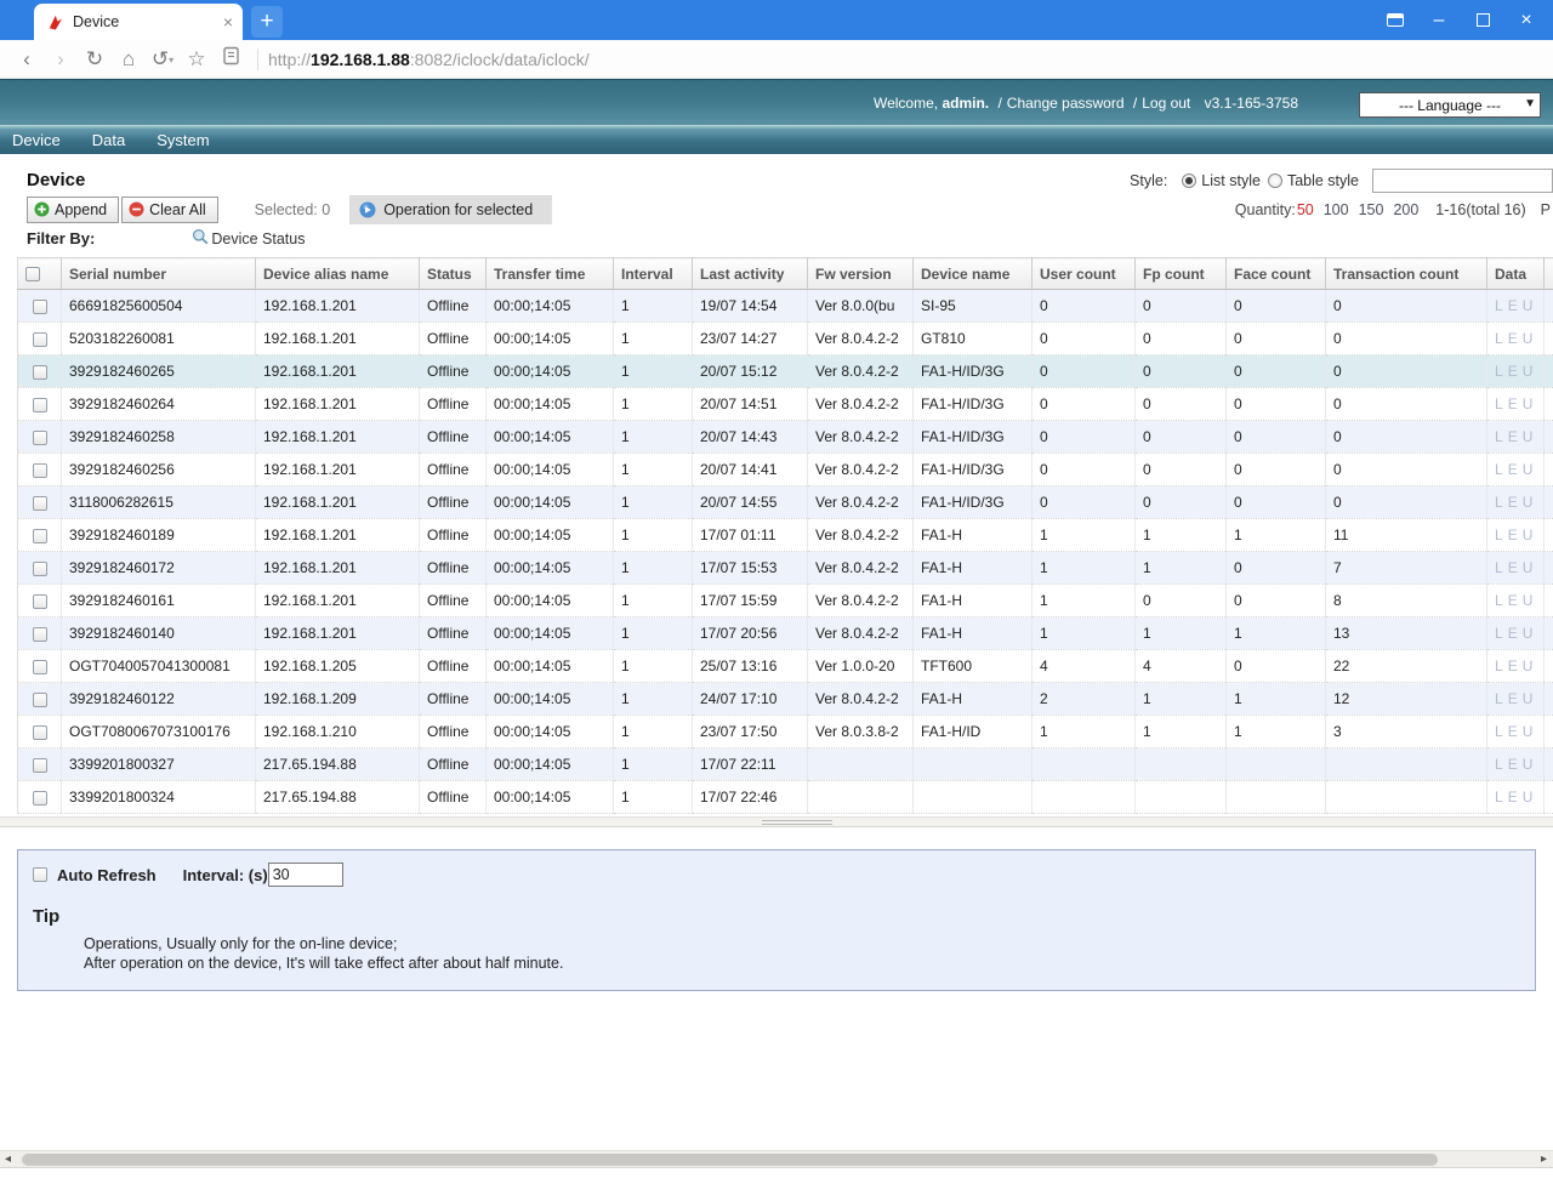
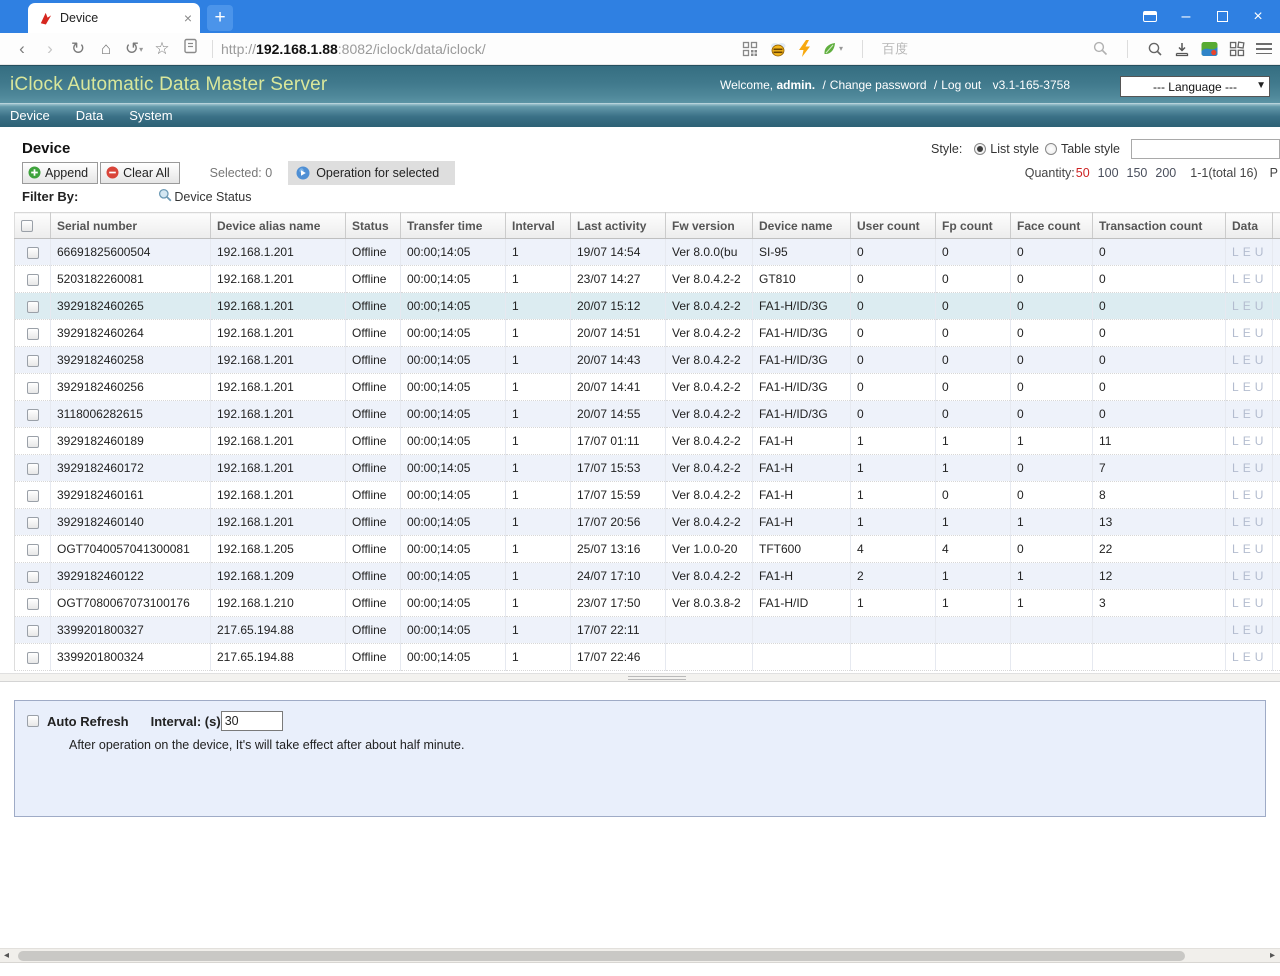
  Device
  ×
  +
  –
  ×
  ‹
  ›
  ↻
  ⌂
  ↺▾
  ☆
  http://192.168.1.88:8082/iclock/data/iclock/
+ ▾
+ 百度
+ iClock Automatic Data Master Server
  Welcome, admin. / Change password / Log out v3.1-165-3758
  --- Language ---
  ▼
  Device
  Data
  System
  Device
  Style:
  List style
  Table style
  Append
  Clear All
  Selected: 0
  Operation for selected
  Quantity:
  50
  100
  150
  200
- 1-16(total 16)
+ 1-1(total 16)
  P
  Filter By:
  Device Status
  	Serial number	Device alias name	Status	Transfer time	Interval	Last activity	Fw version	Device name	User count	Fp count	Face count	Transaction count	Data
  	66691825600504	192.168.1.201	Offline	00:00;14:05	1	19/07 14:54	Ver 8.0.0(bu	SI-95	0	0	0	0	L E U
  	5203182260081	192.168.1.201	Offline	00:00;14:05	1	23/07 14:27	Ver 8.0.4.2-2	GT810	0	0	0	0	L E U
  	3929182460265	192.168.1.201	Offline	00:00;14:05	1	20/07 15:12	Ver 8.0.4.2-2	FA1-H/ID/3G	0	0	0	0	L E U
  	3929182460264	192.168.1.201	Offline	00:00;14:05	1	20/07 14:51	Ver 8.0.4.2-2	FA1-H/ID/3G	0	0	0	0	L E U
  	3929182460258	192.168.1.201	Offline	00:00;14:05	1	20/07 14:43	Ver 8.0.4.2-2	FA1-H/ID/3G	0	0	0	0	L E U
  	3929182460256	192.168.1.201	Offline	00:00;14:05	1	20/07 14:41	Ver 8.0.4.2-2	FA1-H/ID/3G	0	0	0	0	L E U
  	3118006282615	192.168.1.201	Offline	00:00;14:05	1	20/07 14:55	Ver 8.0.4.2-2	FA1-H/ID/3G	0	0	0	0	L E U
  	3929182460189	192.168.1.201	Offline	00:00;14:05	1	17/07 01:11	Ver 8.0.4.2-2	FA1-H	1	1	1	11	L E U
  	3929182460172	192.168.1.201	Offline	00:00;14:05	1	17/07 15:53	Ver 8.0.4.2-2	FA1-H	1	1	0	7	L E U
  	3929182460161	192.168.1.201	Offline	00:00;14:05	1	17/07 15:59	Ver 8.0.4.2-2	FA1-H	1	0	0	8	L E U
  	3929182460140	192.168.1.201	Offline	00:00;14:05	1	17/07 20:56	Ver 8.0.4.2-2	FA1-H	1	1	1	13	L E U
  	OGT7040057041300081	192.168.1.205	Offline	00:00;14:05	1	25/07 13:16	Ver 1.0.0-20	TFT600	4	4	0	22	L E U
  	3929182460122	192.168.1.209	Offline	00:00;14:05	1	24/07 17:10	Ver 8.0.4.2-2	FA1-H	2	1	1	12	L E U
  	OGT7080067073100176	192.168.1.210	Offline	00:00;14:05	1	23/07 17:50	Ver 8.0.3.8-2	FA1-H/ID	1	1	1	3	L E U
  	3399201800327	217.65.194.88	Offline	00:00;14:05	1	17/07 22:11							L E U
  	3399201800324	217.65.194.88	Offline	00:00;14:05	1	17/07 22:46							L E U
  Auto Refresh
  Interval: (s)
  30
- Tip
- Operations, Usually only for the on-line device;
  After operation on the device, It's will take effect after about half minute.
  ◂
  ▸
